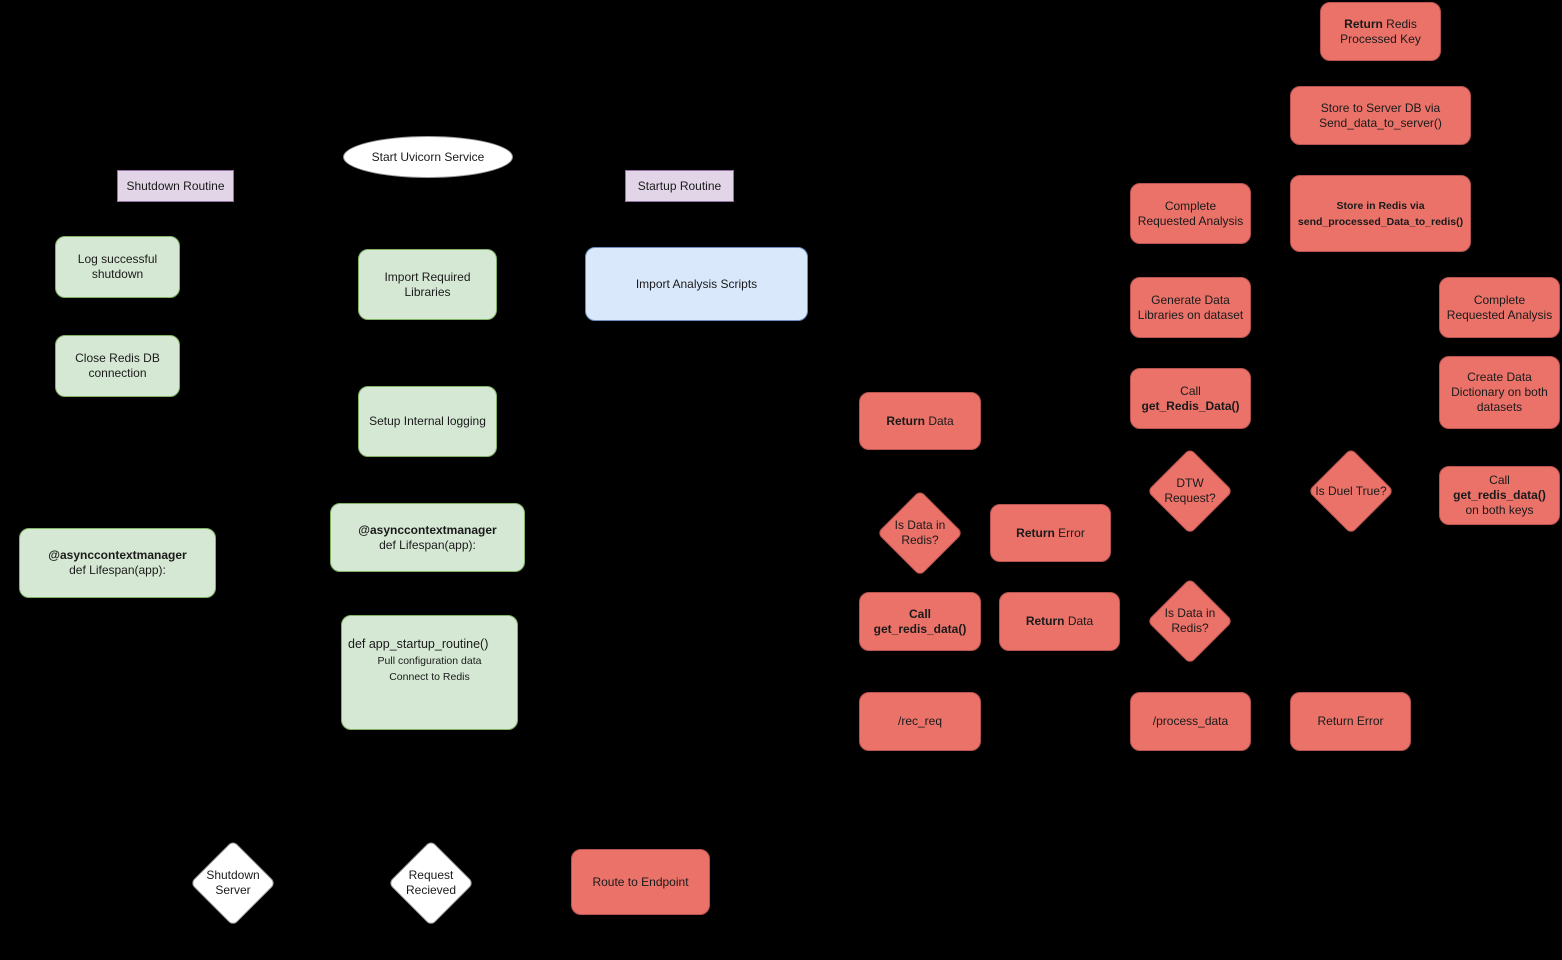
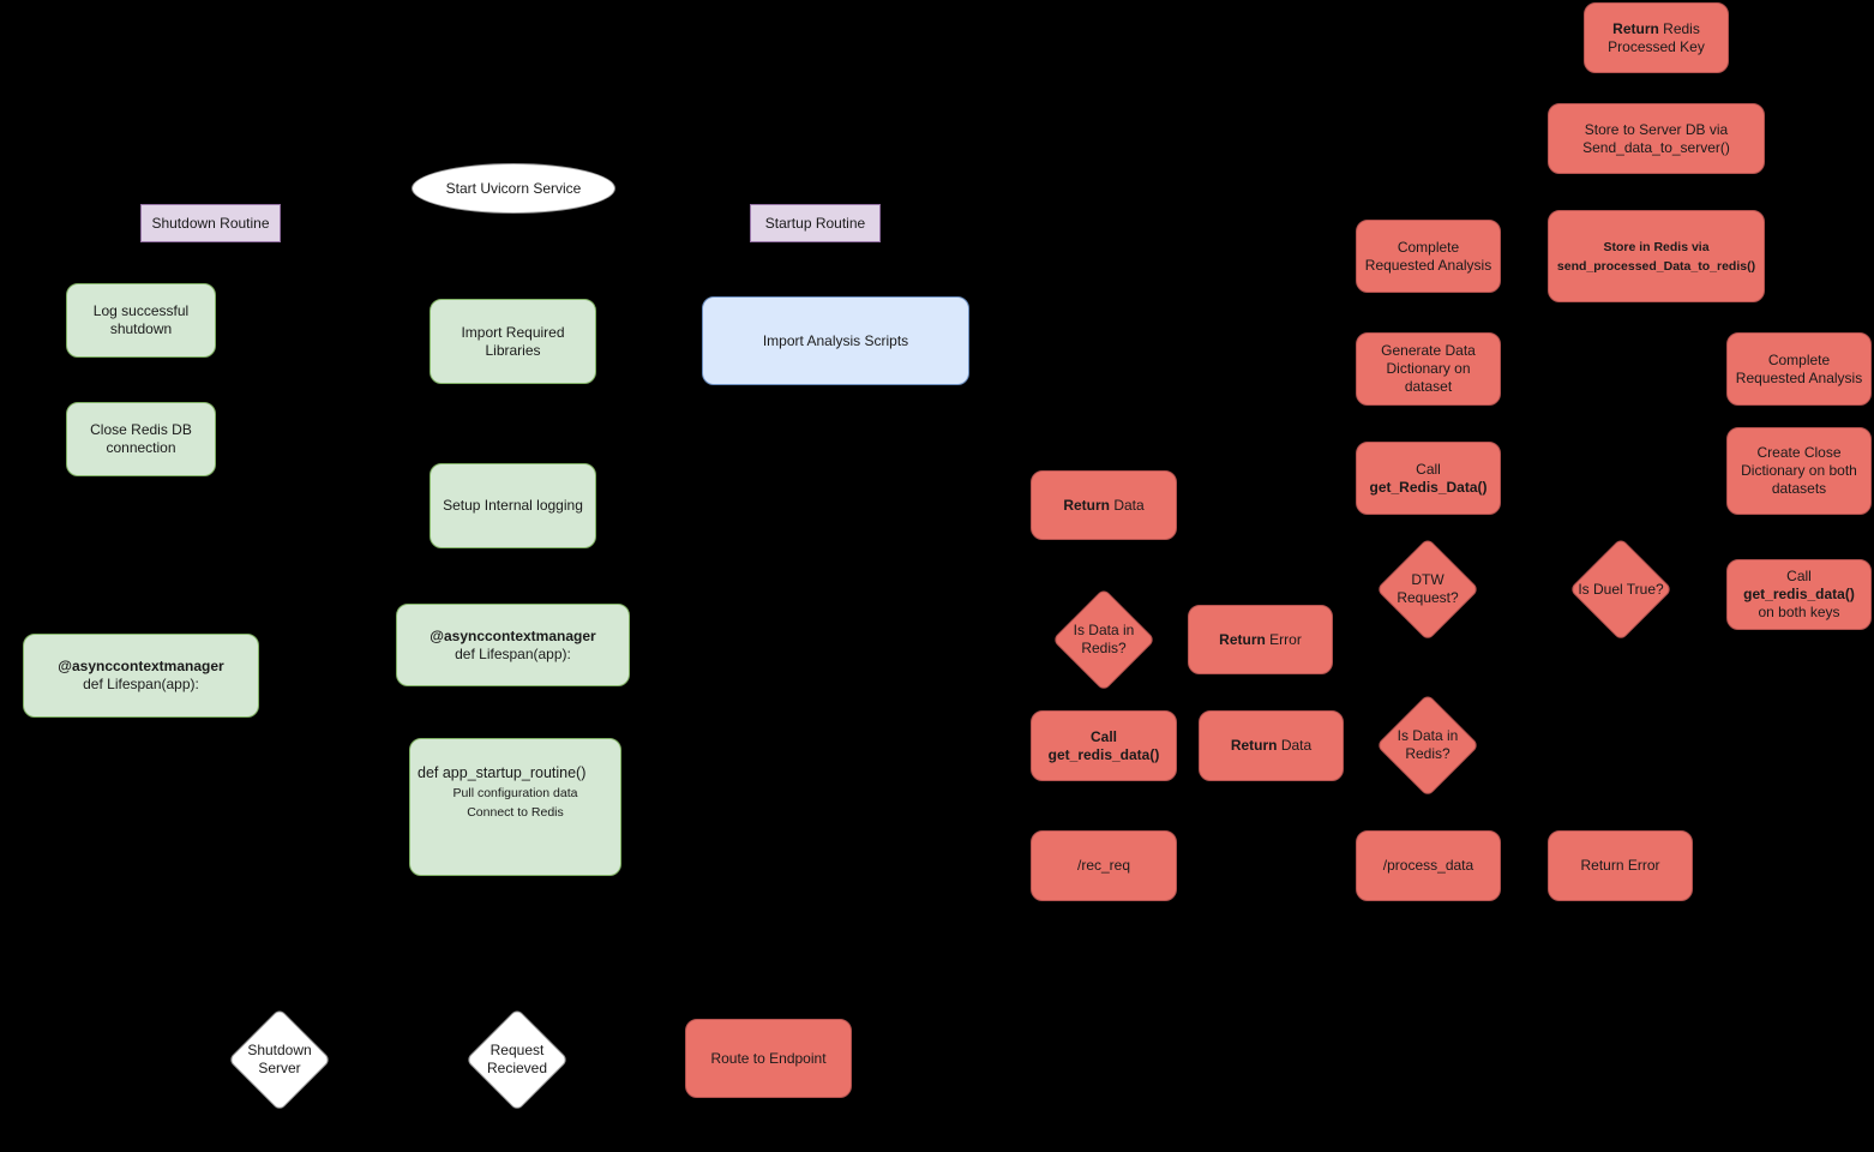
  Shutdown Routine
  Log successful shutdown
  Close Redis DB connection
  @asynccontextmanager
  def Lifespan(app):
  Shutdown Server
  Start Uvicorn Service
  Import Required Libraries
  Setup Internal logging
  @asynccontextmanager
  def Lifespan(app):
  def app_startup_routine() Pull configuration data
  Connect to Redis
  Request Recieved
  Startup Routine
  Import Analysis Scripts
  Route to Endpoint
  Return Data
  Is Data in Redis?
  Call
  get_redis_data()
  /rec_req
  Return Error
  Return Data
  Complete Requested Analysis
- Generate Data Libraries on dataset
+ Generate Data Dictionary on dataset
  Call
  get_Redis_Data()
  DTW Request?
  Is Data in Redis?
  /process_data
  Return Redis Processed Key
  Store to Server DB via
  Send_data_to_server()
  Store in Redis via
  send_processed_Data_to_redis()
  Is Duel True?
  Return Error
  Complete Requested Analysis
- Create Data Dictionary on both datasets
+ Create Close Dictionary on both datasets
  Call get_redis_data()
  on both keys
